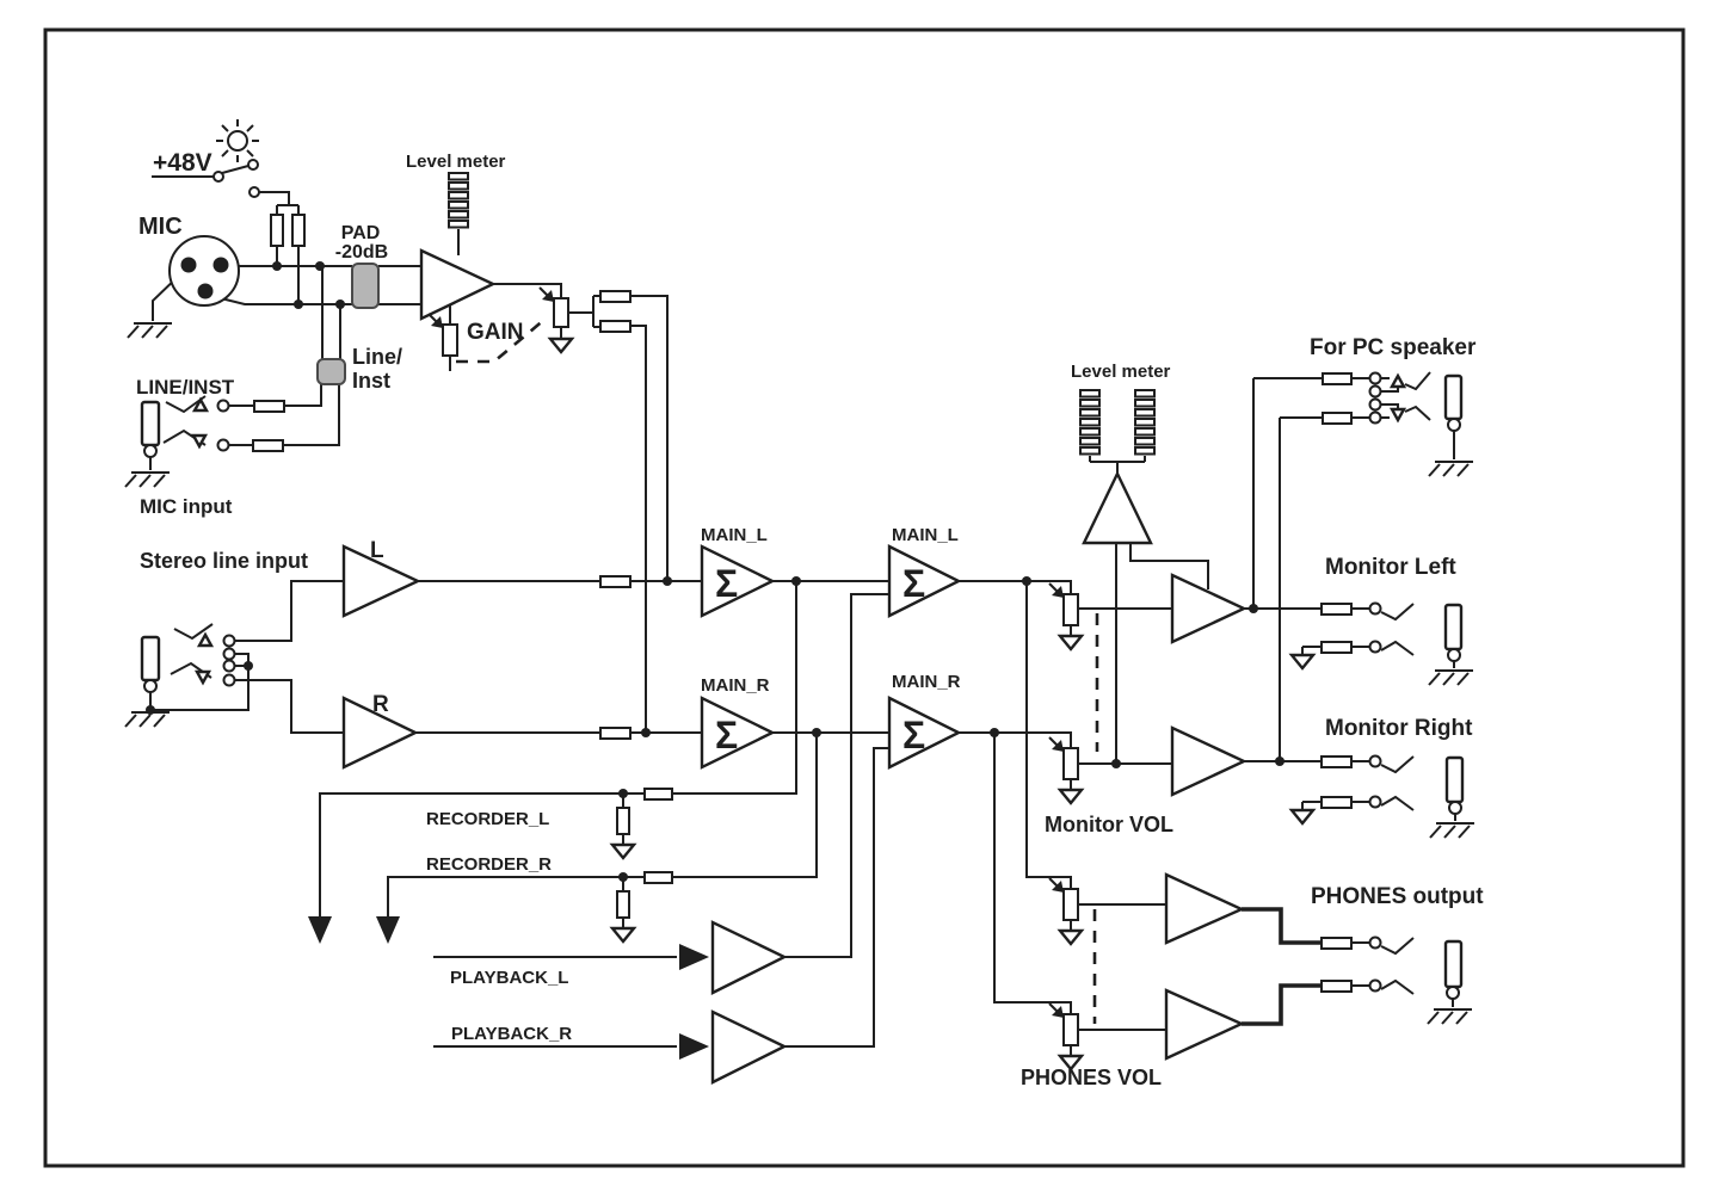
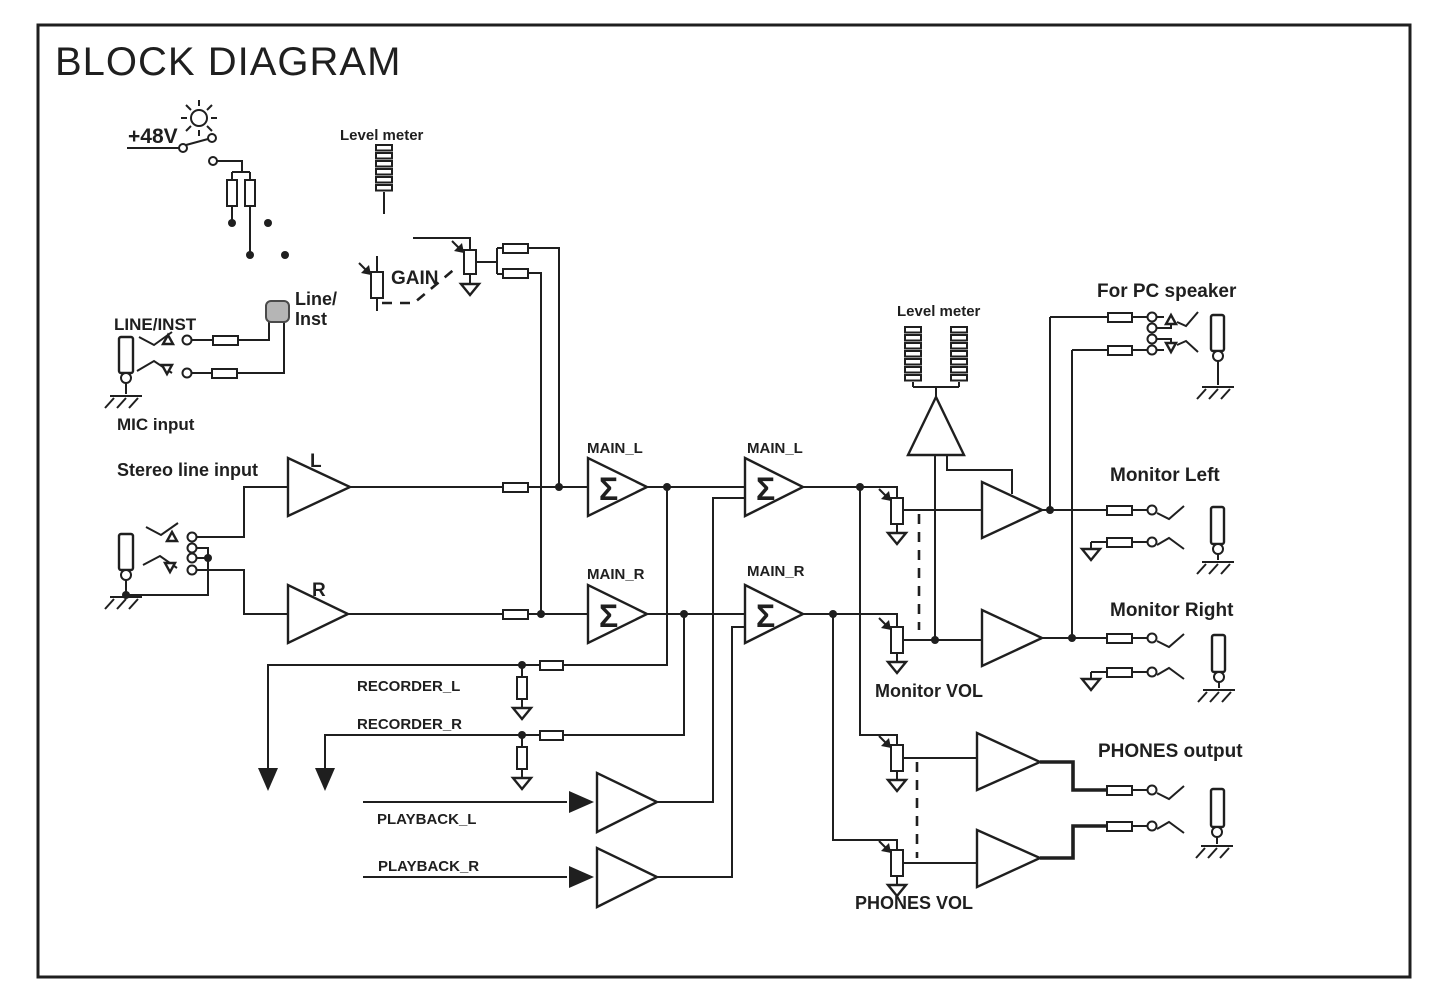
+ BLOCK DIAGRAM
  +48V
- MIC
- PAD
- -20dB
  Level meter
  GAIN
  LINE/INST
  Line/
  Inst
  MIC input
  Stereo line input
  L
  R
  Σ
  Σ
  MAIN_L
  MAIN_R
  Σ
  Σ
  MAIN_L
  MAIN_R
  RECORDER_L
  RECORDER_R
  PLAYBACK_L
  PLAYBACK_R
  Level meter
  Monitor VOL
  For PC speaker
  Monitor Left
  Monitor Right
  PHONES output
  PHONES VOL
